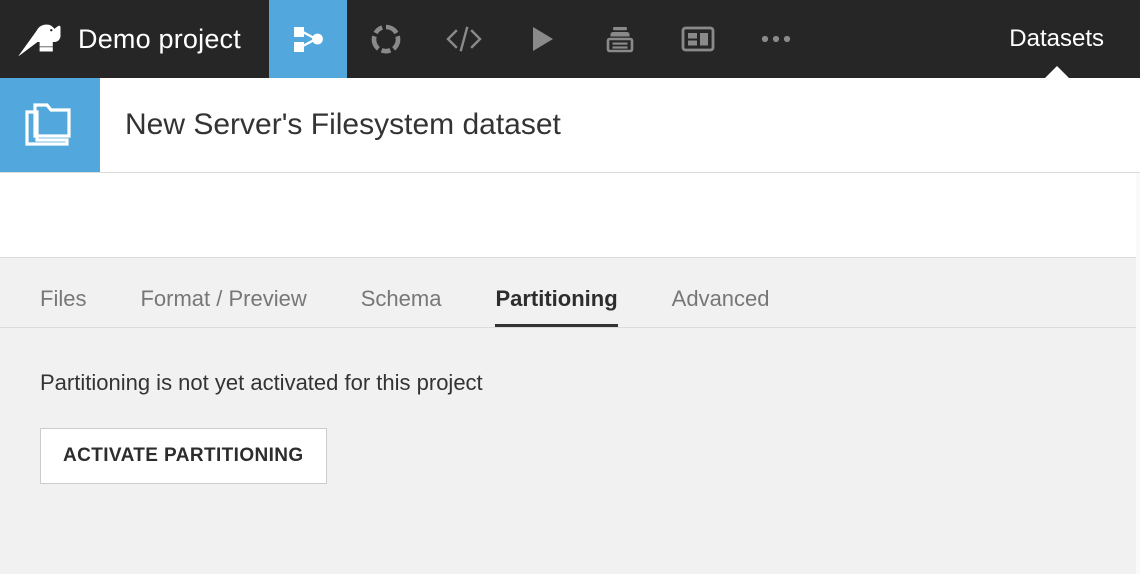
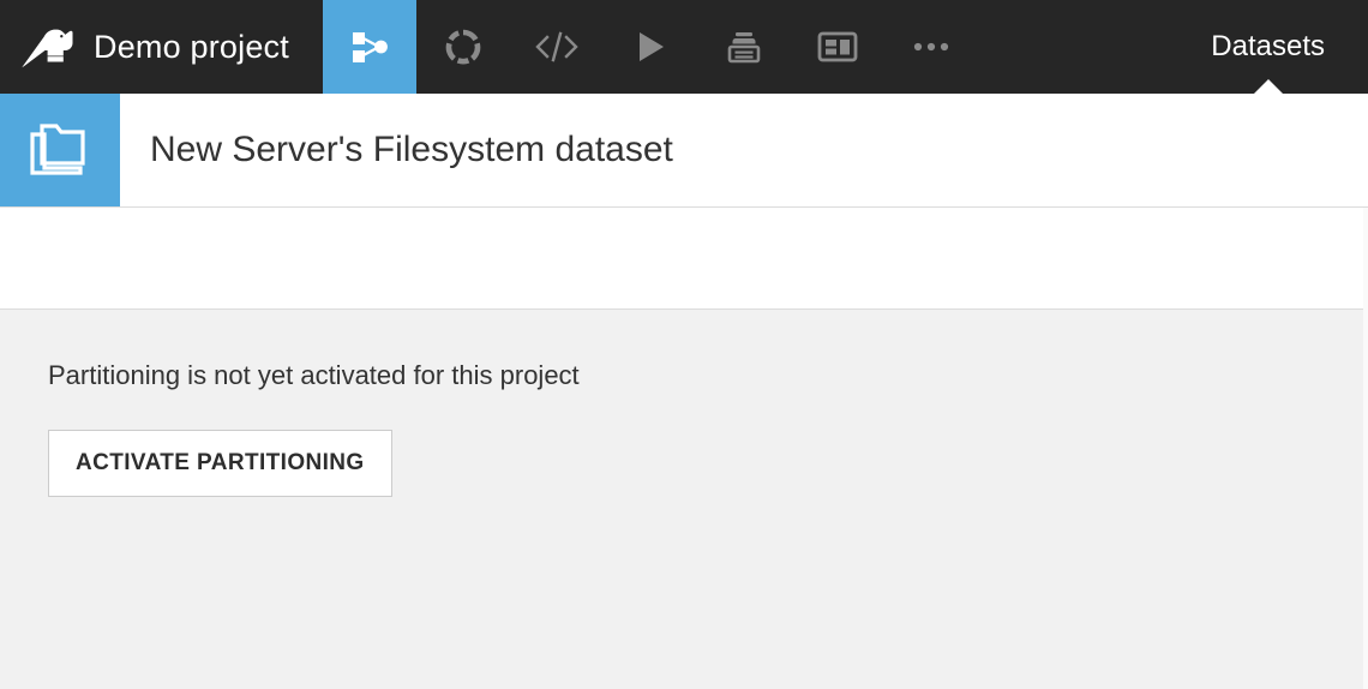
  Demo project
  Datasets
  New Server's Filesystem dataset
- Files
- Format / Preview
- Schema
- Partitioning
- Advanced
  Partitioning is not yet activated for this project
  ACTIVATE PARTITIONING
